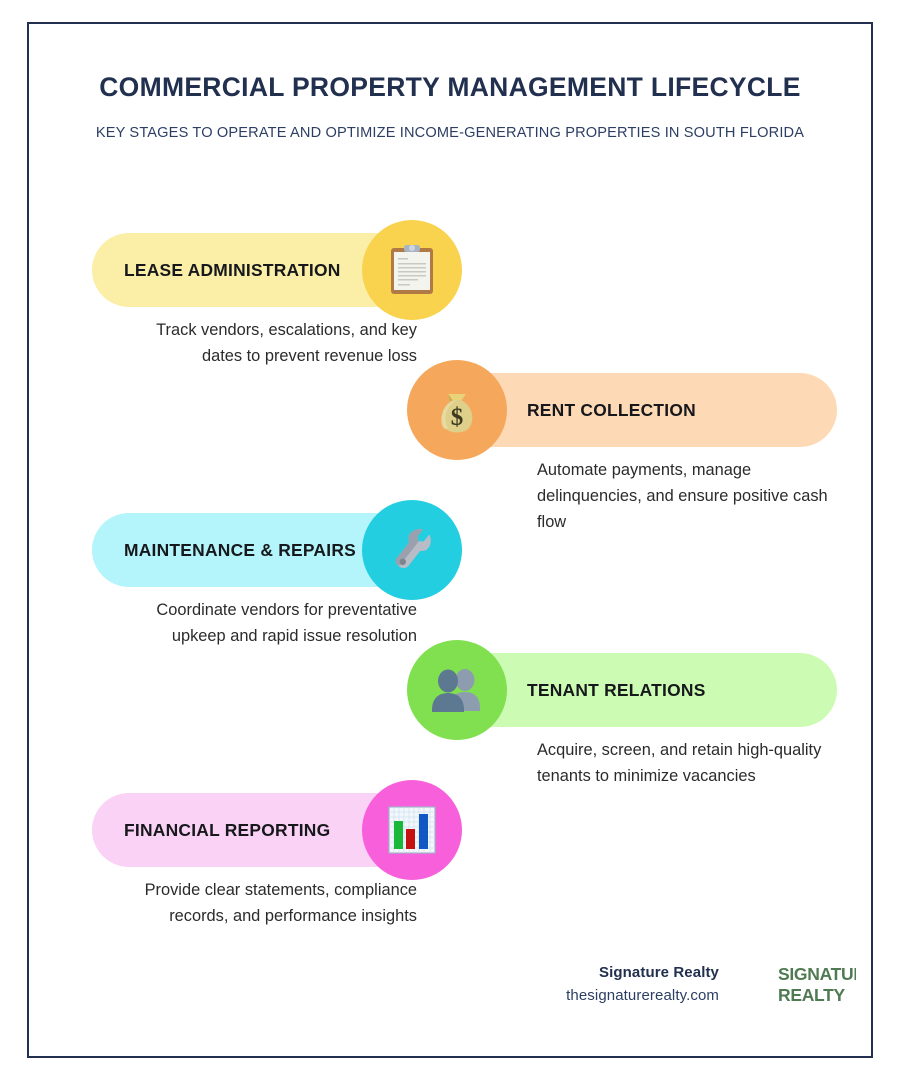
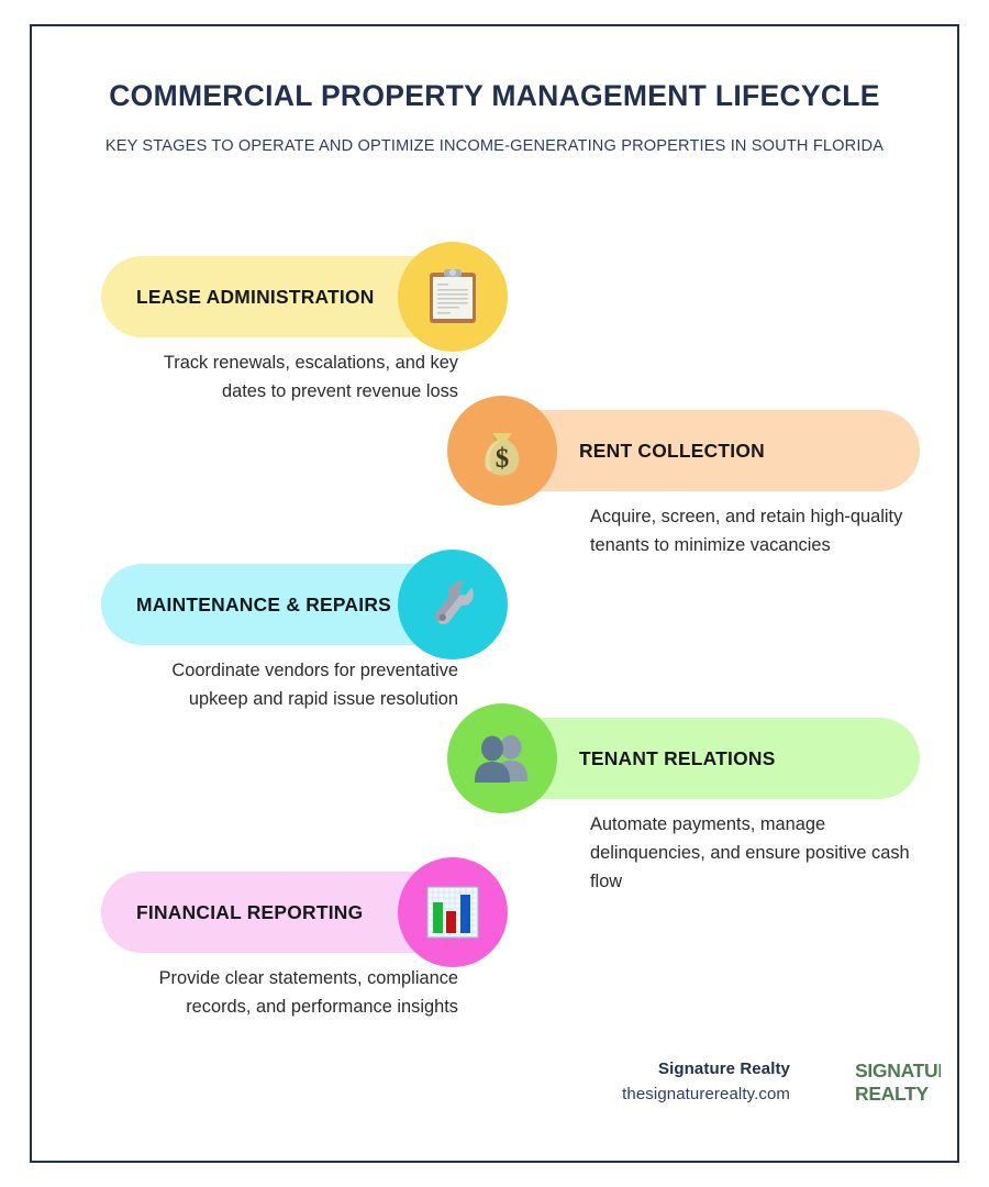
  COMMERCIAL PROPERTY MANAGEMENT LIFECYCLE
  KEY STAGES TO OPERATE AND OPTIMIZE INCOME-GENERATING PROPERTIES IN SOUTH FLORIDA
  LEASE ADMINISTRATION
- Track vendors, escalations, and key dates to prevent revenue loss
+ Track renewals, escalations, and key dates to prevent revenue loss
  RENT COLLECTION
  $
- Automate payments, manage delinquencies, and ensure positive cash flow
+ Acquire, screen, and retain high-quality tenants to minimize vacancies
  MAINTENANCE & REPAIRS
  Coordinate vendors for preventative upkeep and rapid issue resolution
  TENANT RELATIONS
- Acquire, screen, and retain high-quality tenants to minimize vacancies
+ Automate payments, manage delinquencies, and ensure positive cash flow
  FINANCIAL REPORTING
  Provide clear statements, compliance records, and performance insights
  Signature Realty
  thesignaturerealty.com
  SIGNATU
  REALTY
